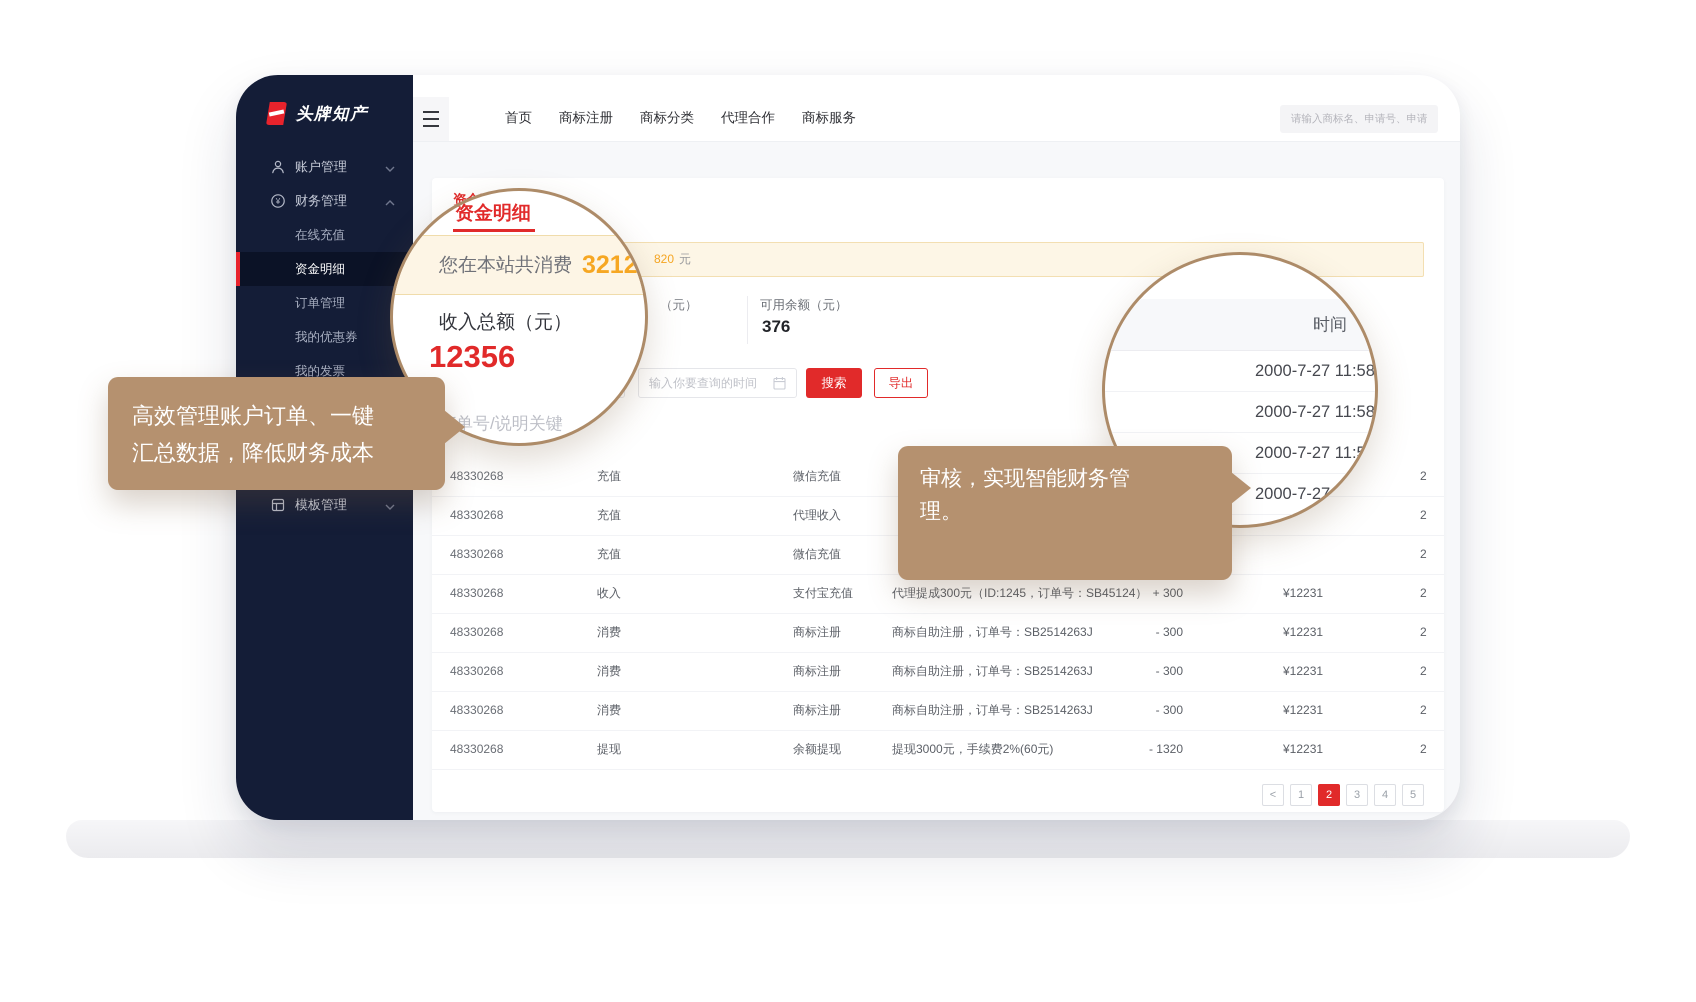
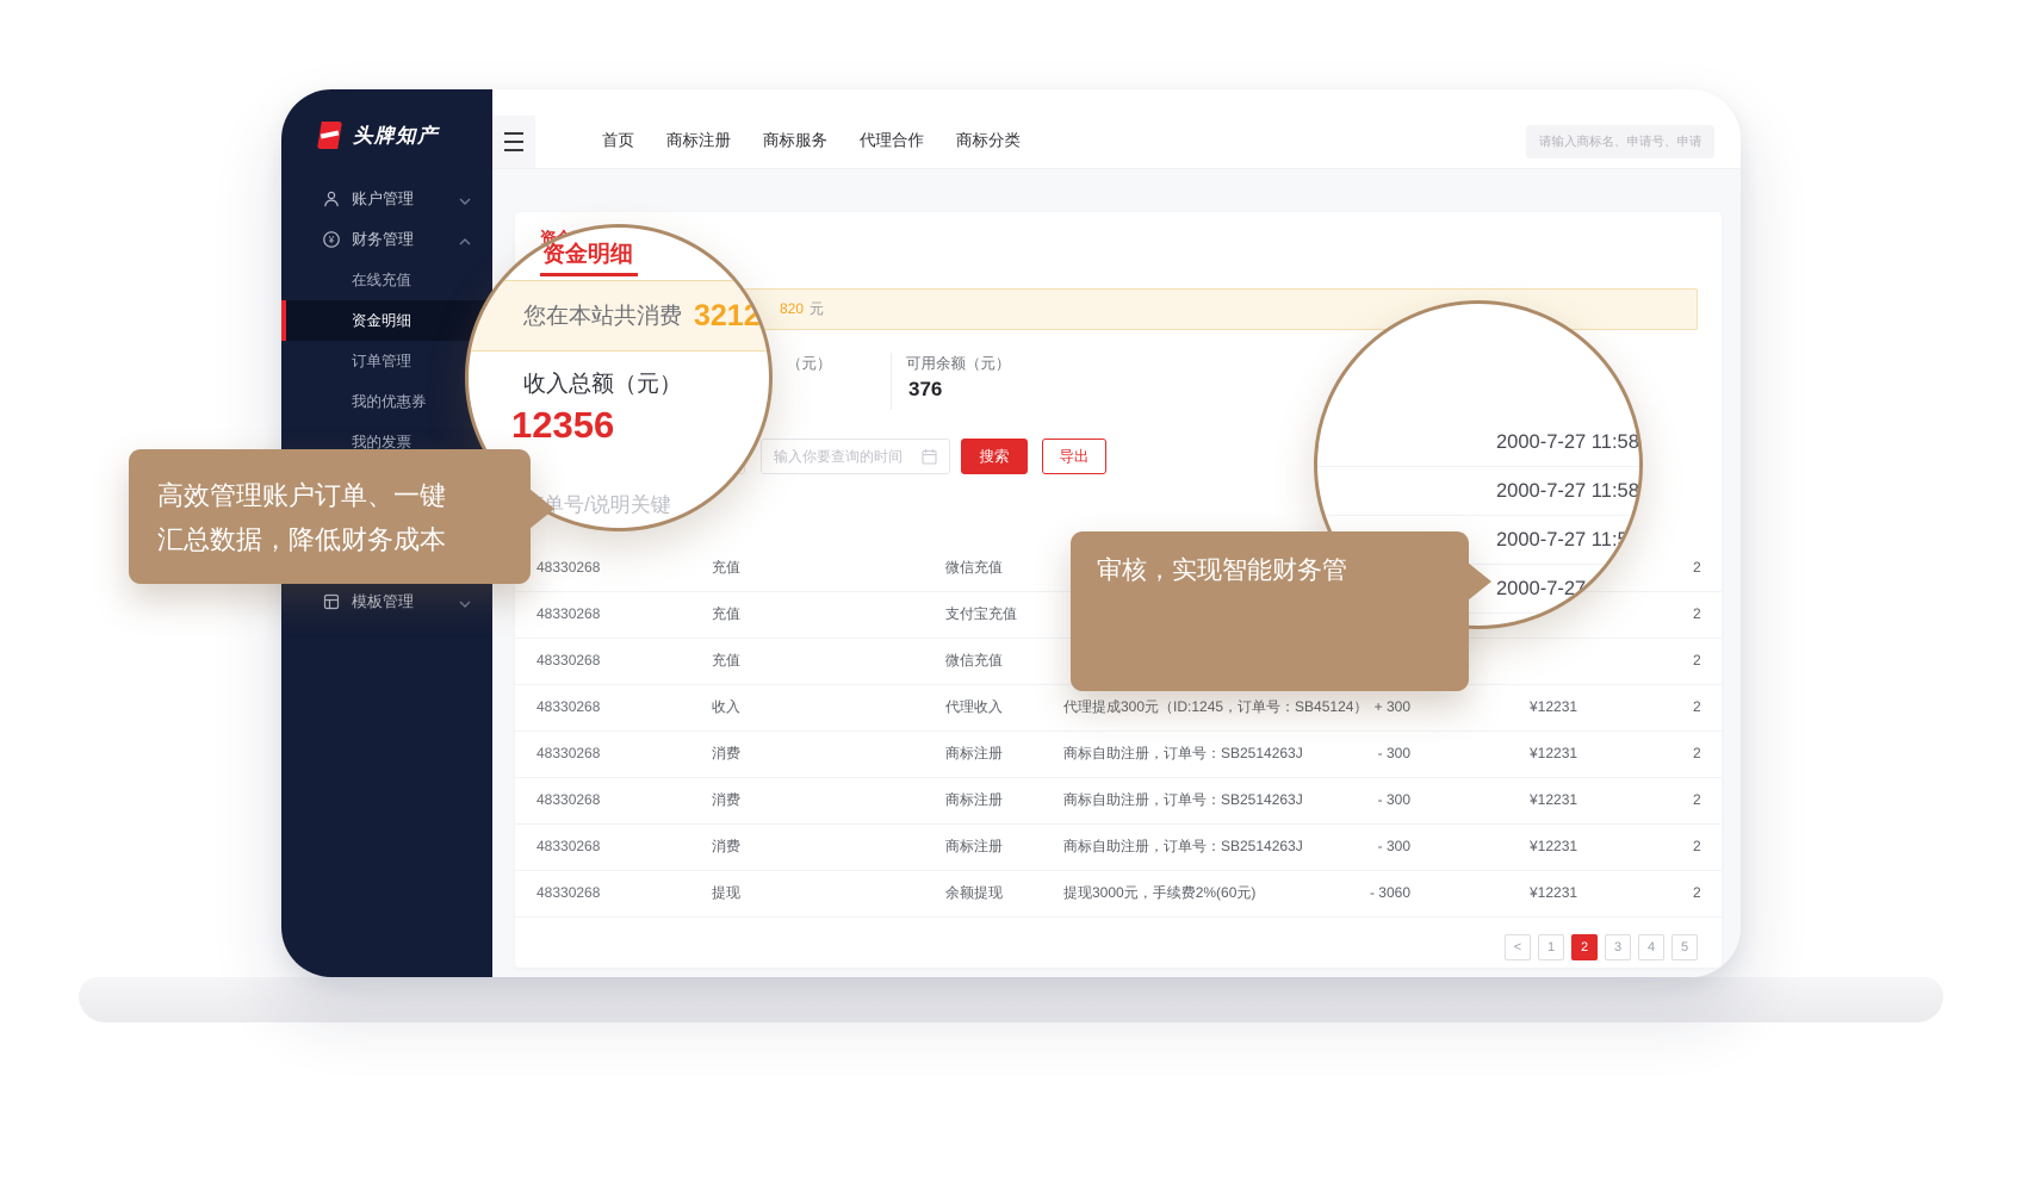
  头牌知产
  账户管理
  ¥
  财务管理
  在线充值
  资金明细
  订单管理
  我的优惠券
  我的发票
  模板管理
  首页
  商标注册
- 商标分类
+ 商标服务
  代理合作
- 商标服务
+ 商标分类
  请输入商标名、申请号、申请
  820
  元
  （元）
  可用余额（元）
  376
  输入你要查询的时间
  搜索
  导出
  48330268
  充值
  微信充值
  2
  48330268
  充值
- 代理收入
+ 支付宝充值
  2
  48330268
  充值
  微信充值
  2
  48330268
  收入
- 支付宝充值
+ 代理收入
  代理提成300元（ID:1245，订单号：SB45124）
  + 300
  ¥12231
  2
  48330268
  消费
  商标注册
  商标自助注册，订单号：SB2514263J
  - 300
  ¥12231
  2
  48330268
  消费
  商标注册
  商标自助注册，订单号：SB2514263J
  - 300
  ¥12231
  2
  48330268
  消费
  商标注册
  商标自助注册，订单号：SB2514263J
  - 300
  ¥12231
  2
  48330268
  提现
  余额提现
  提现3000元，手续费2%(60元)
- - 1320
+ - 3060
  ¥12231
  2
  <
  1
  2
  3
  4
  5
  资金明细
  您在本站共消费
  32124
  收入总额（元）
  12356
  号/说明关键
- 时间
  2000-7-27 11:58
  2000-7-27 11:58
  2000-7-27 11:58
  2000-7-27 11:58
  高效管理账户订单、一键
  汇总数据，降低财务成本
  审核，实现智能财务管
- 理。
